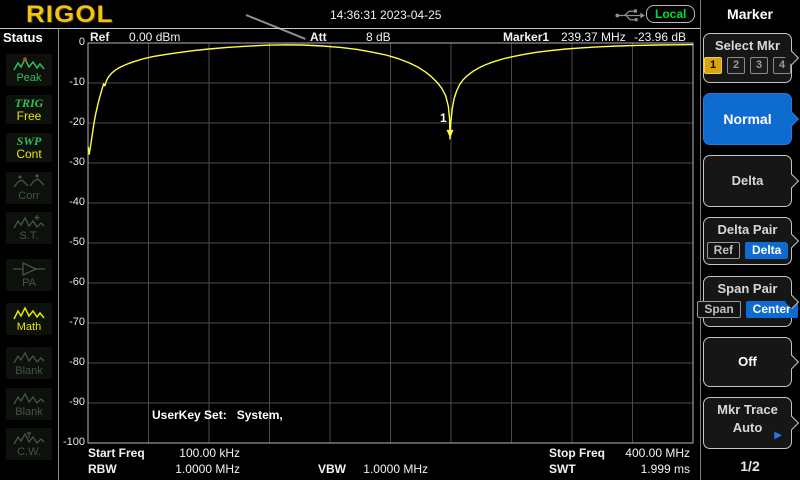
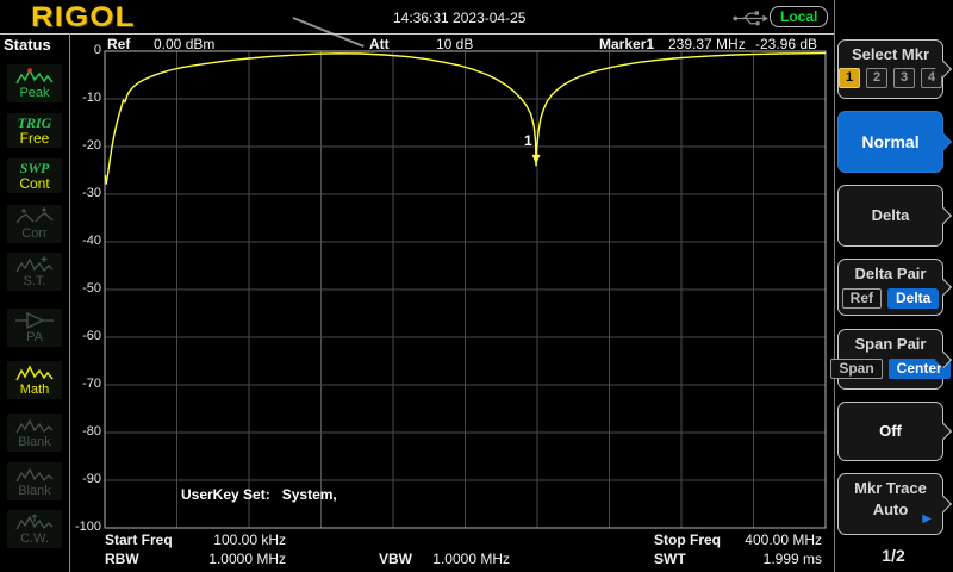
  RIGOL
  14:36:31 2023-04-25
  Local
  Status
  Peak
  TRIG
  Free
  SWP
  Cont
  Corr
  S.T.
  PA
  Math
  Blank
  Blank
  C.W.
  Ref
  0.00 dBm
  Att
- 8 dB
+ 10 dB
  Marker1
  239.37 MHz
  -23.96 dB
  0
  -10
  -20
  -30
  -40
  -50
  -60
  -70
  -80
  -90
  -100
  UserKey Set: System,
  1
  Start Freq
  100.00 kHz
  RBW
  1.0000 MHz
  VBW
  1.0000 MHz
  Stop Freq
  400.00 MHz
  SWT
  1.999 ms
- Marker
  Select Mkr
  1
  2
  3
  4
  Normal
  Delta
  Delta Pair
  Ref
  Delta
  Span Pair
  Span
  Center
  Off
  Mkr Trace
  Auto
  ▶
  1/2
